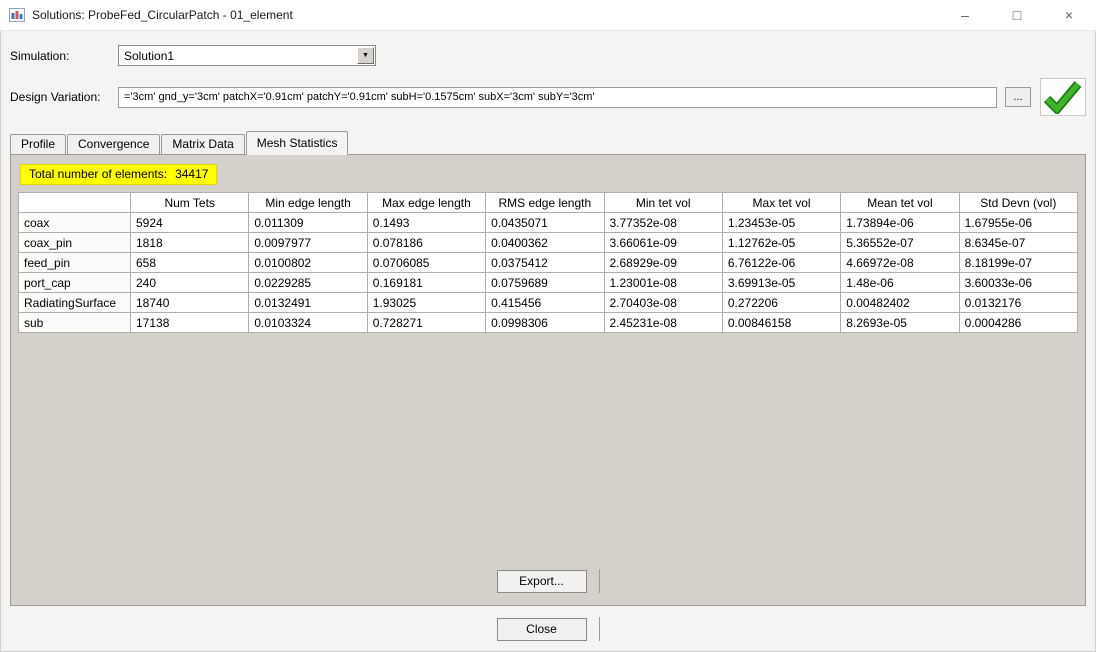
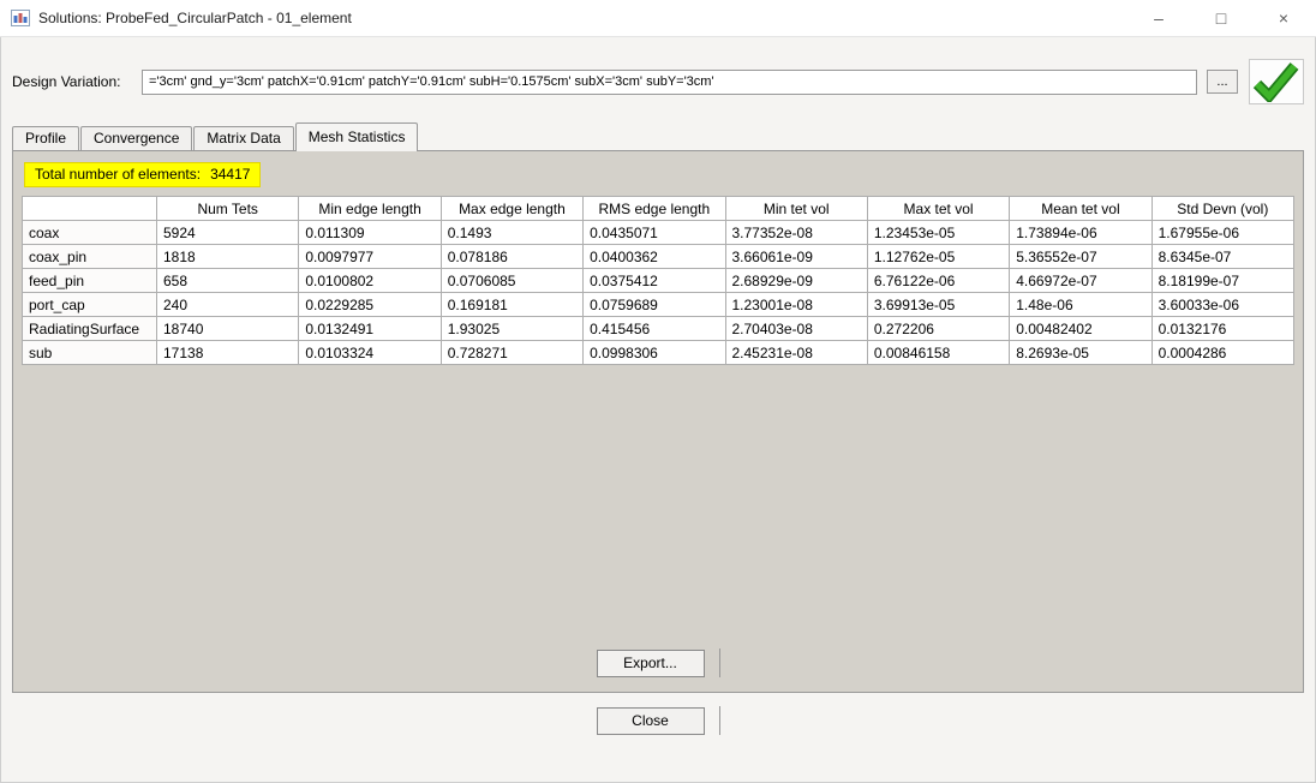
  Solutions: ProbeFed_CircularPatch - 01_element
  –
  □
  ×
- Simulation:
- Solution1
  Design Variation:
  ='3cm' gnd_y='3cm' patchX='0.91cm' patchY='0.91cm' subH='0.1575cm' subX='3cm' subY='3cm'
  ...
  Profile
  Convergence
  Matrix Data
  Mesh Statistics
  Total number of elements: 34417
  	Num Tets	Min edge length	Max edge length	RMS edge length	Min tet vol	Max tet vol	Mean tet vol	Std Devn (vol)
  coax	5924	0.011309	0.1493	0.0435071	3.77352e-08	1.23453e-05	1.73894e-06	1.67955e-06
  coax_pin	1818	0.0097977	0.078186	0.0400362	3.66061e-09	1.12762e-05	5.36552e-07	8.6345e-07
- feed_pin	658	0.0100802	0.0706085	0.0375412	2.68929e-09	6.76122e-06	4.66972e-08	8.18199e-07
+ feed_pin	658	0.0100802	0.0706085	0.0375412	2.68929e-09	6.76122e-06	4.66972e-07	8.18199e-07
  port_cap	240	0.0229285	0.169181	0.0759689	1.23001e-08	3.69913e-05	1.48e-06	3.60033e-06
  RadiatingSurface	18740	0.0132491	1.93025	0.415456	2.70403e-08	0.272206	0.00482402	0.0132176
  sub	17138	0.0103324	0.728271	0.0998306	2.45231e-08	0.00846158	8.2693e-05	0.0004286
  Export...
  Close
